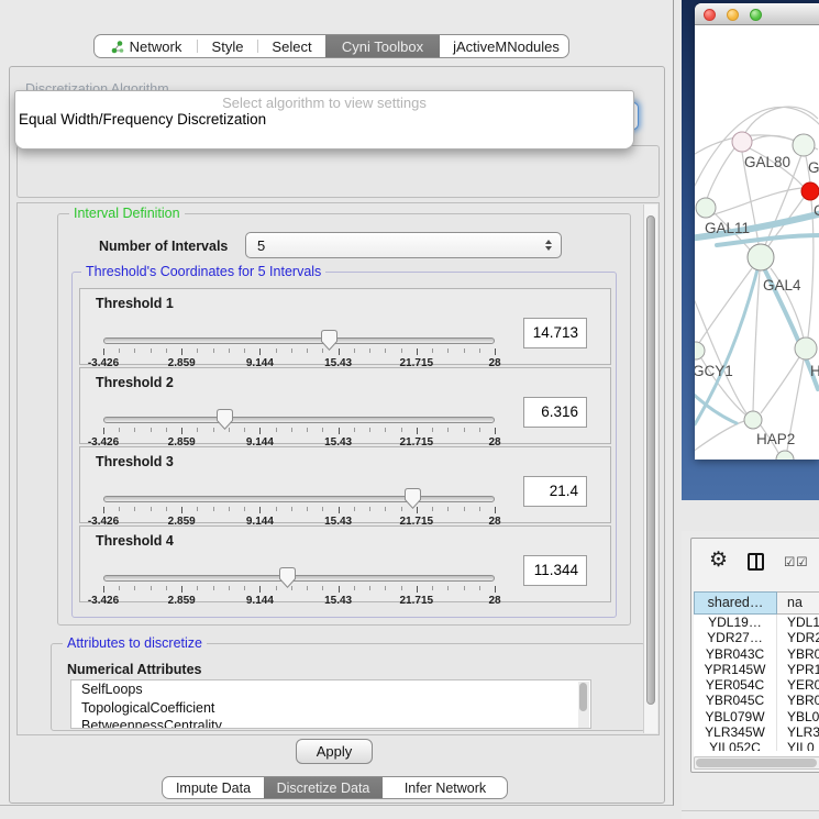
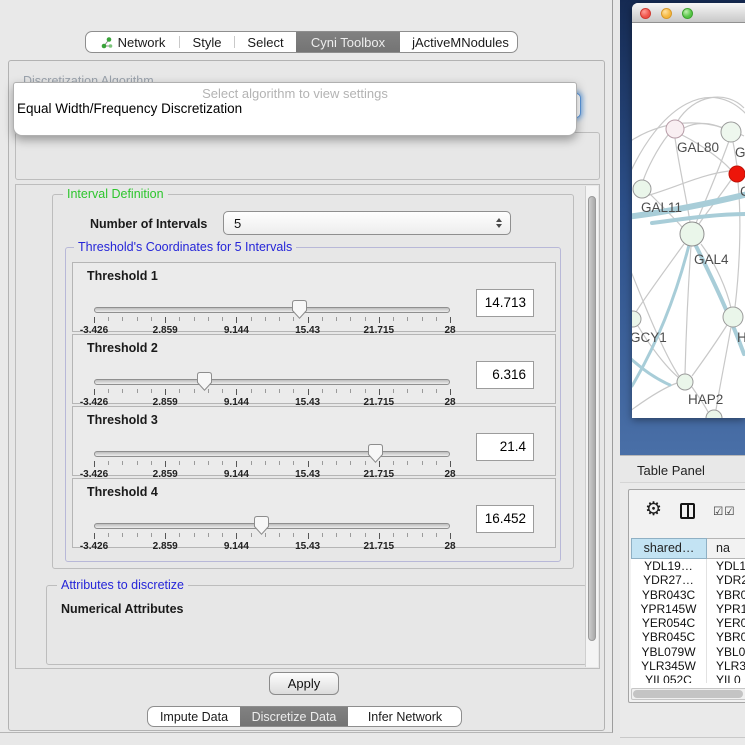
  Network
  Style
  Select
  Cyni Toolbox
  jActiveMNodules
  Discretization Algorithm
  Select algorithm to view settings
  Equal Width/Frequency Discretization
  Interval Definition
  Number of Intervals
  5
  Threshold's Coordinates for 5 Intervals
  Threshold 1
  -3.426
  2.859
  9.144
  15.43
  21.715
  28
  14.713
  Threshold 2
  -3.426
  2.859
  9.144
  15.43
  21.715
  28
  6.316
  Threshold 3
  -3.426
  2.859
  9.144
  15.43
  21.715
  28
  21.4
  Threshold 4
  -3.426
  2.859
  9.144
  15.43
  21.715
  28
- 11.344
+ 16.452
  Attributes to discretize
  Numerical Attributes
- SelfLoops
- TopologicalCoefficient
- BetweennessCentrality
  Apply
  Impute Data
  Discretize Data
  Infer Network
  GAL80
  GAL11
  GAL4
  GCY1
  H
  HAP2
+ Table Panel
  ⚙
  ☑☑
  shared…
  na
  YDL19…
  YDL1
  YDR27…
  YDR
  YBR043C
  YBR0
  YPR145W
  YPR1
  YER054C
  YER0
  YBR045C
  YBR0
  YBL079W
  YBL0
  YLR345W
  YLR3
  YIL052C
  YIL0
